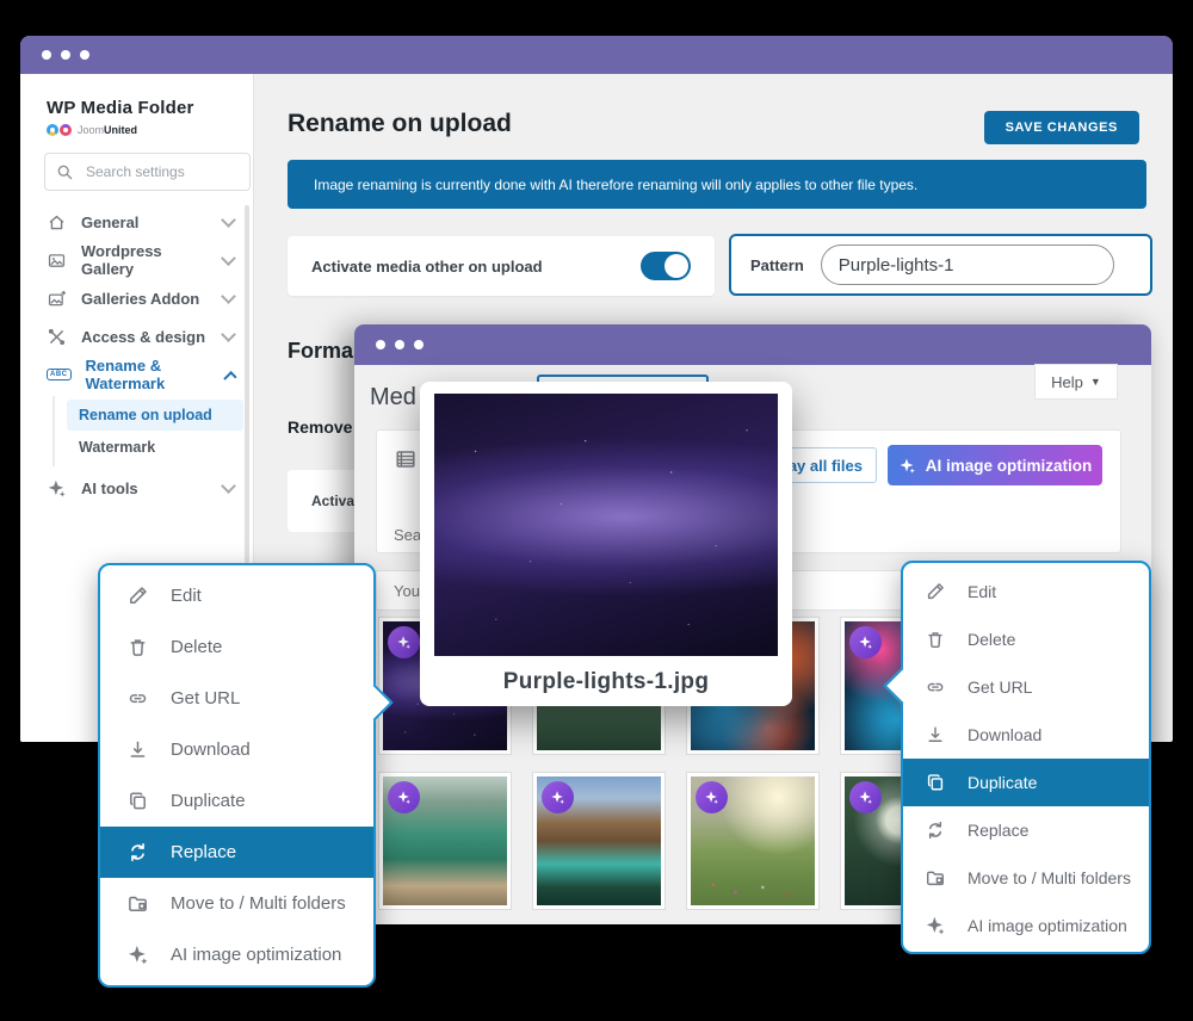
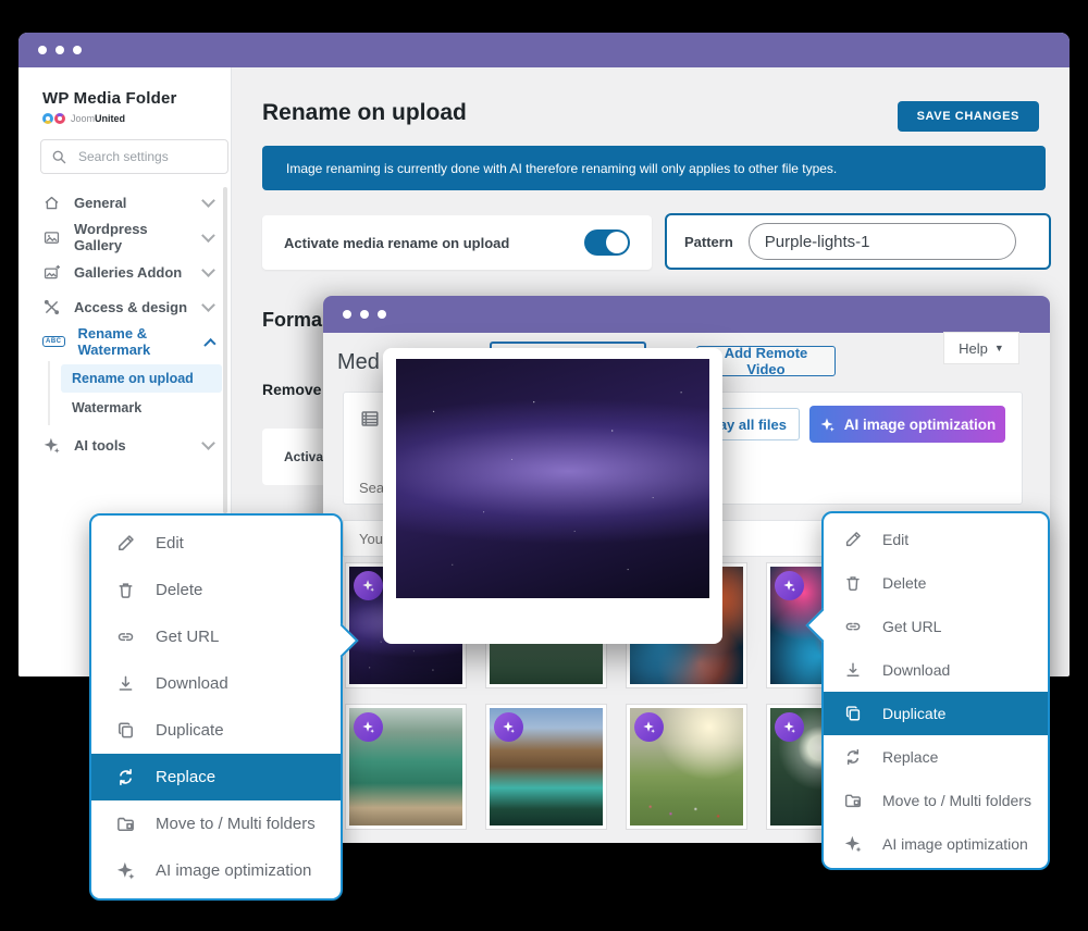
  WP Media Folder
  JoomUnited
  Search settings
  General
  Wordpress Gallery
  Galleries Addon
  Access & design
  Rename & Watermark
  Rename on upload
  Watermark
  AI tools
  Rename on upload
  SAVE CHANGES
  Image renaming is currently done with AI therefore renaming will only applies to other file types.
- Activate media other on upload
+ Activate media rename on upload
  Pattern
  Purple-lights-1
  Forma
  Remove
  Activa
  Med
  Help
  ▼
+ Add Remote Video
  AI image optimization
  You
- Purple-lights-1.jpg
  Edit
  Delete
  Get URL
  Download
  Duplicate
  Replace
  Move to / Multi folders
  AI image optimization
  Edit
  Delete
  Get URL
  Download
  Duplicate
  Replace
  Move to / Multi folders
  AI image optimization
